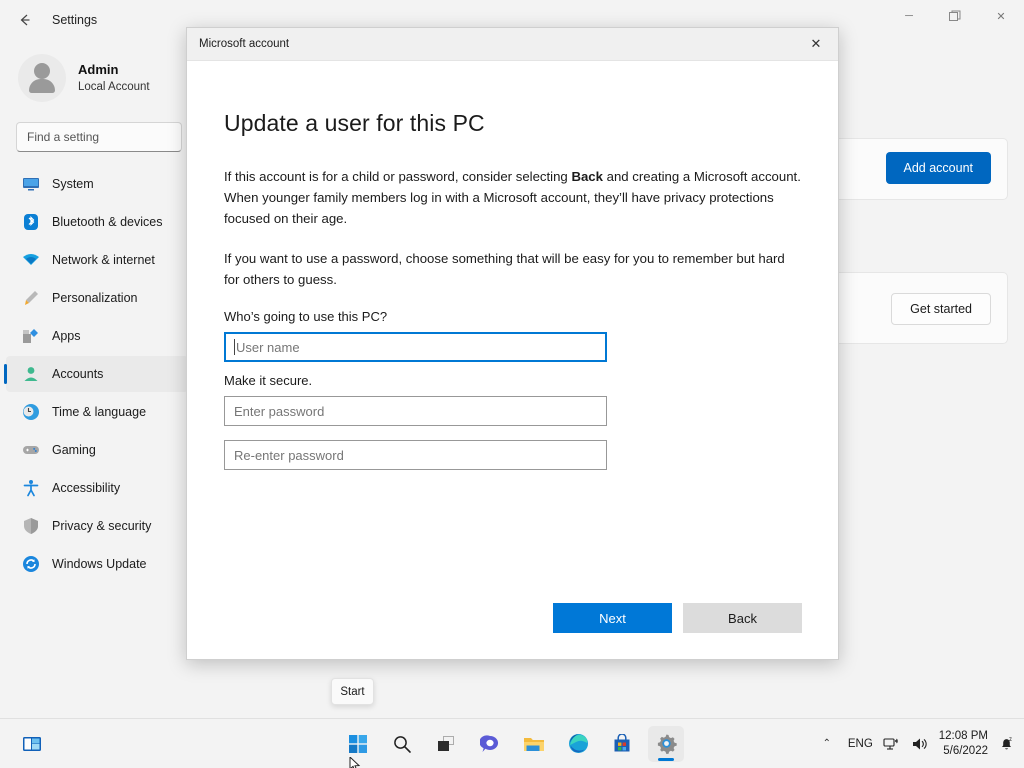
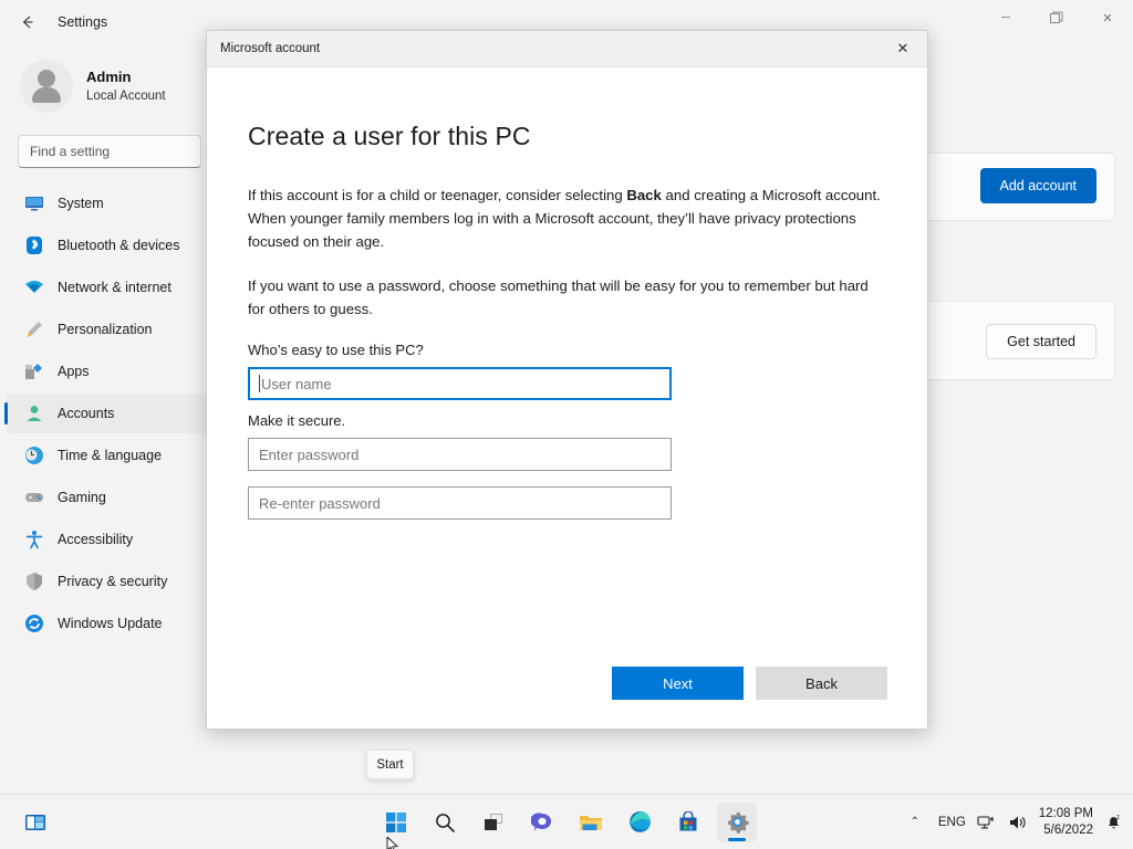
  Settings
  ─
  ✕
  Admin
  Local Account
  Find a setting
  System
  Bluetooth & devices
  Network & internet
  Personalization
  Apps
  Accounts
  Time & language
  Gaming
  Accessibility
  Privacy & security
  Windows Update
  Add account
  Get started
  Microsoft account
  ✕
- Update a user for this PC
+ Create a user for this PC
- If this account is for a child or password, consider selecting Back and creating a Microsoft account. When younger family members log in with a Microsoft account, they’ll have privacy protections focused on their age.
+ If this account is for a child or teenager, consider selecting Back and creating a Microsoft account. When younger family members log in with a Microsoft account, they’ll have privacy protections focused on their age.
  If you want to use a password, choose something that will be easy for you to remember but hard for others to guess.
- Who’s going to use this PC?
+ Who’s easy to use this PC?
  User name
  Make it secure.
  Enter password
  Re-enter password
  Next
  Back
  Start
  ⌃
  ENG
  12:08 PM
  5/6/2022
